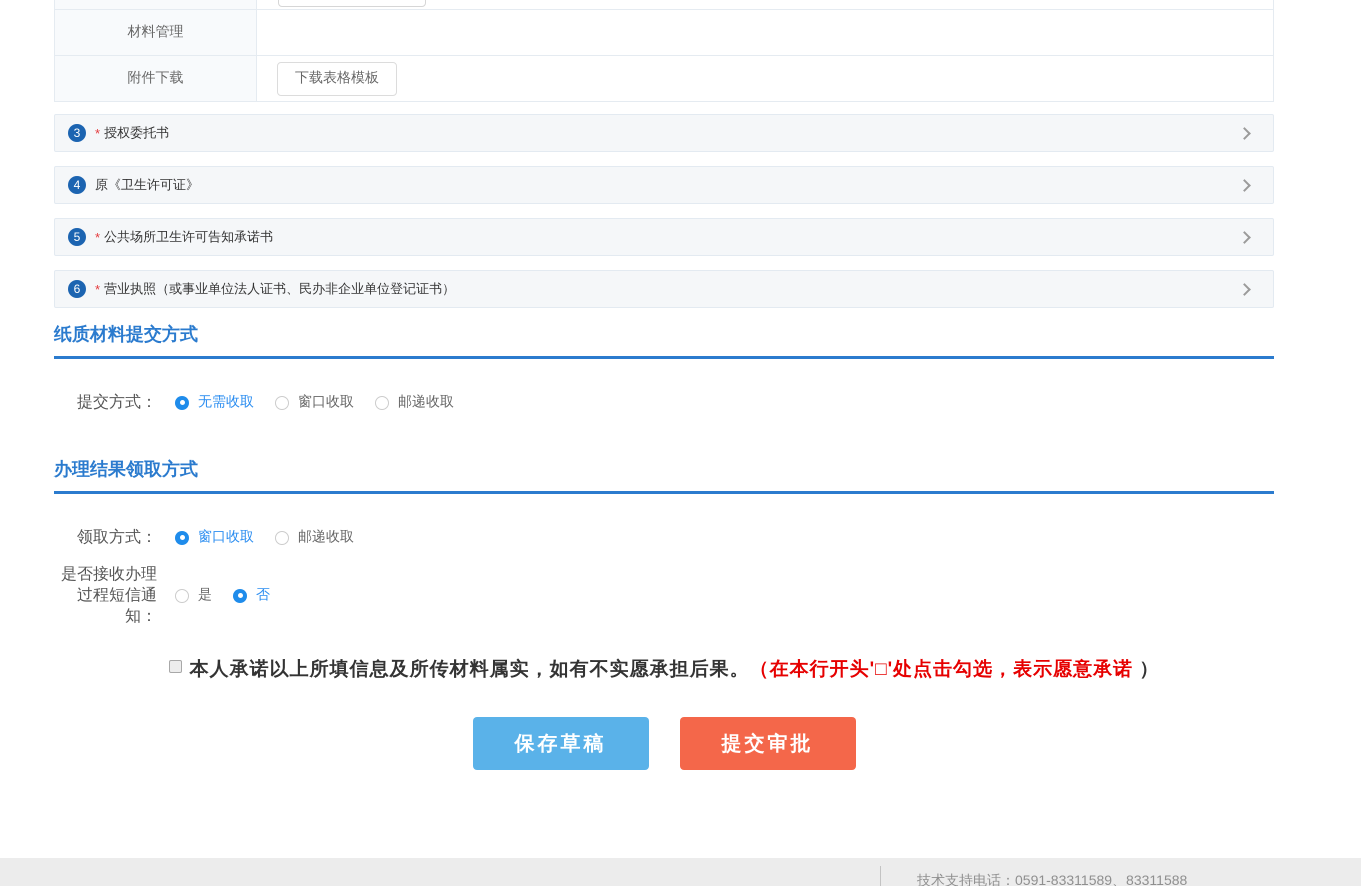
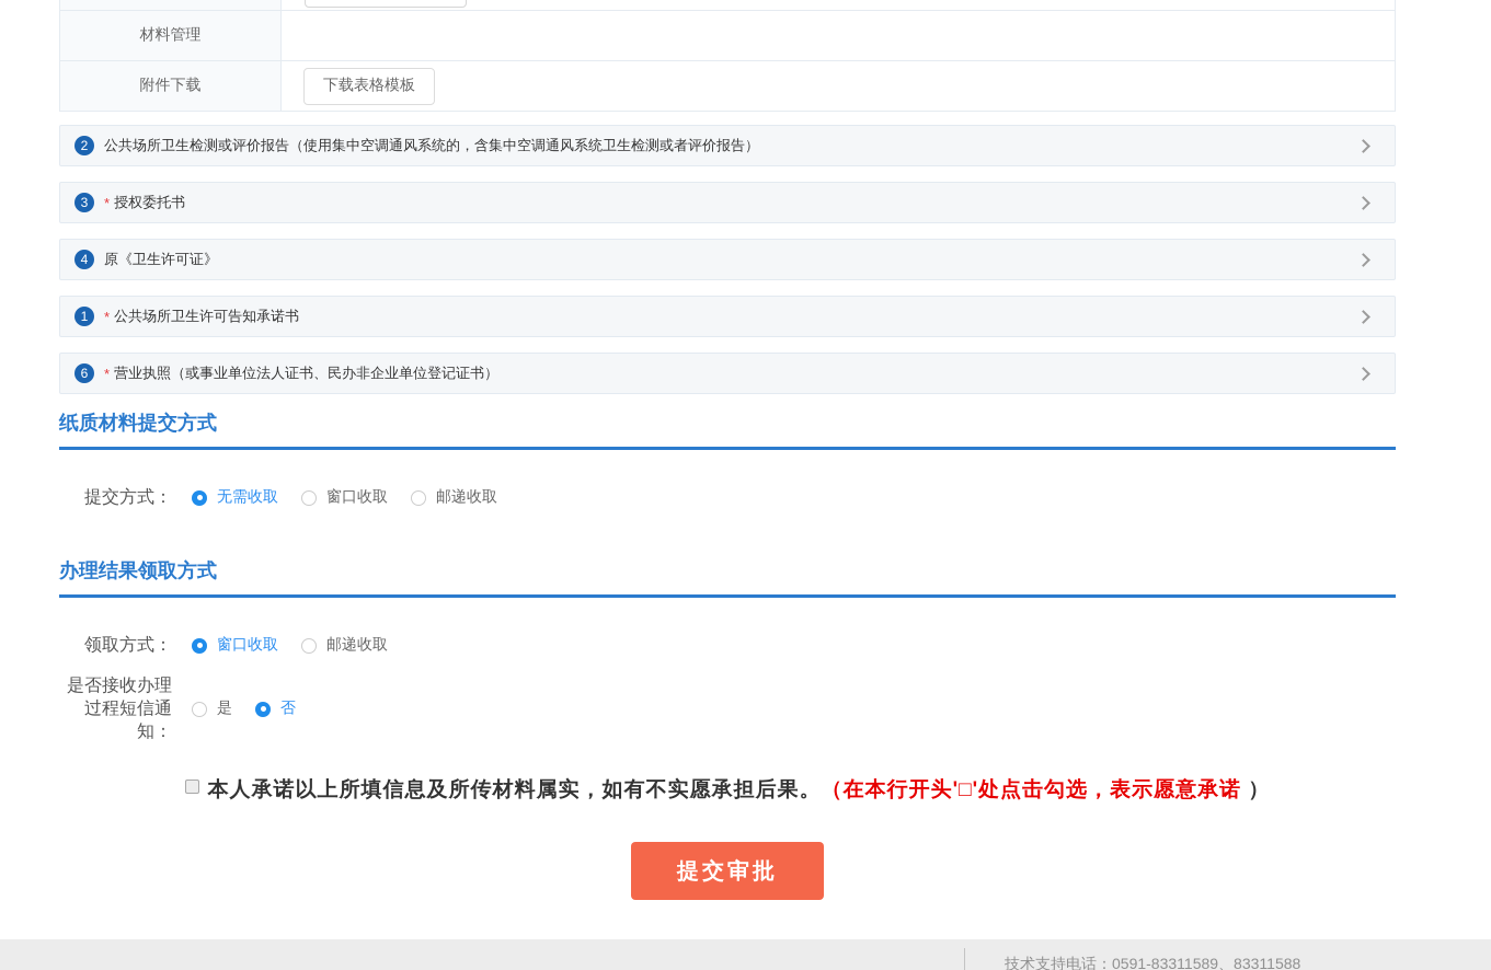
  材料管理
  附件下载
  下载表格模板
+ 2
+ 公共场所卫生检测或评价报告（使用集中空调通风系统的，含集中空调通风系统卫生检测或者评价报告）
  3
  *
  授权委托书
  4
  原《卫生许可证》
- 5
+ 1
  *
  公共场所卫生许可告知承诺书
  6
  *
  营业执照（或事业单位法人证书、民办非企业单位登记证书）
  纸质材料提交方式
  提交方式：
  无需收取
  窗口收取
  邮递收取
  办理结果领取方式
  领取方式：
  窗口收取
  邮递收取
  是否接收办理过程短信通知：
  是
  否
  本人承诺以上所填信息及所传材料属实，如有不实愿承担后果。（在本行开头'□'处点击勾选，表示愿意承诺 ）
- 保存草稿
  提交审批
  技术支持电话：0591-83311589、83311588
